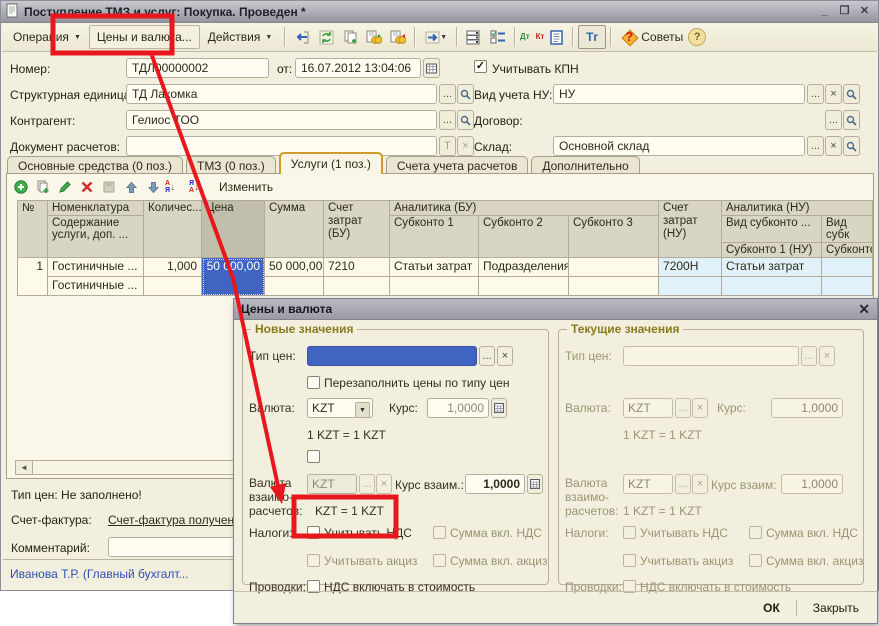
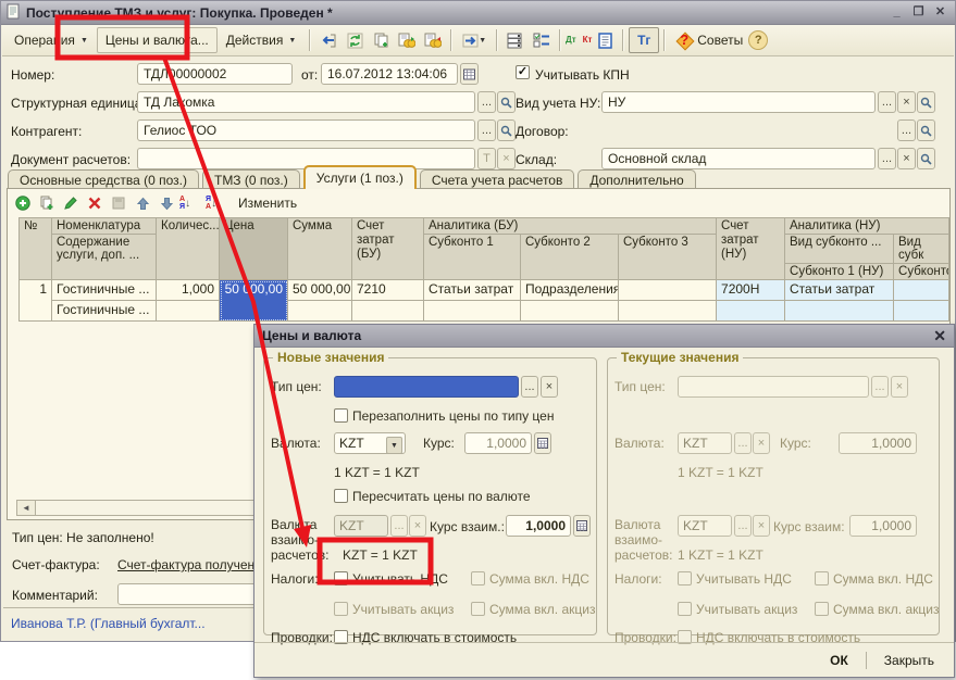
  Поступление ТМЗ и услуг: Покупка. Проведен *
  _
  ❐
  ✕
  Операия
  Цены и валюа...
  Действия
  Дт
  Кт
  Тг
  ?
  Советы
  ?
  Номер:
  ТДЛ0000002
  от:
  16.07.2012 13:04:06
  ✓
  Учитывать КПН
  Структурная единиц
  ТД Лаомка
  ...
  Вид учета НУ:
  НУ
  ...
  ×
  Контрагент:
  ГелиосОО
  ...
  Договор:
  ...
  Документ расчетов:
  T
  ×
  Склад:
  Основной склад
  ...
  ×
  Основные средства (0 поз.)
  ТМЗ (0 поз.)
  Услуги (1 поз.)
  Счета учета расчетов
  Дополнительно
  ↓
  ↓
  Изменить
  №	Номенклатура	Количес...	Цена	Сумма	Счет затрат (БУ)	Аналитика (БУ)	Счет затрат (НУ)	Аналитика (НУ)
  Содержание услуги, доп. ...	Субконто 1	Субконто 2	Субконто 3	Вид субконто ...	Вид субк
  Субконто 1 (НУ)	Субконт
  1	Гостиничные ...	1,000	5000,00	50 000,00	7210	Статьи затрат	Подразделения		7200Н	Статьи затрат
  Гостиничные ...
  ◄
  Тип цен: Не заполнено!
  Счет-фактура:
  Счет-фактура получен
  Комментарий:
  Иванова Т.Р. (Главный бухгалт...
  Цены и валюта
  ✕
  Новые значения
  Тип цен:
  ...
  ×
  Перезаполнить цены по типу цен
  Влюта:
  KZT
  Курс:
  1,0000
  1 KZT = 1 KZT
+ Пересчитать цены по валюте
  Валюта взаио- расчето:
  KZT
  ...
  ×
  Курс взаим.:
  1,0000
  KZT = 1 KZT
  Налоги:
  Учитывать НДС
  Сумма вкл. НДС
  Учитывать акциз
  Сумма вкл. акциз
  Проводки:
  НДС включать в стоимость
  Текущие значения
  Тип цен:
  ...
  ×
  Валюта:
  KZT
  ...
  ×
  Курс:
  1,0000
  1 KZT = 1 KZT
  Валюта взаимо- расчетов:
  KZT
  ...
  ×
  Курс взаим:
  1,0000
  1 KZT = 1 KZT
  Налоги:
  Учитывать НДС
  Сумма вкл. НДС
  Учитывать акциз
  Сумма вкл. акциз
  Проводки:
  НДС включать в стоимость
  ОК
  Закрыть
